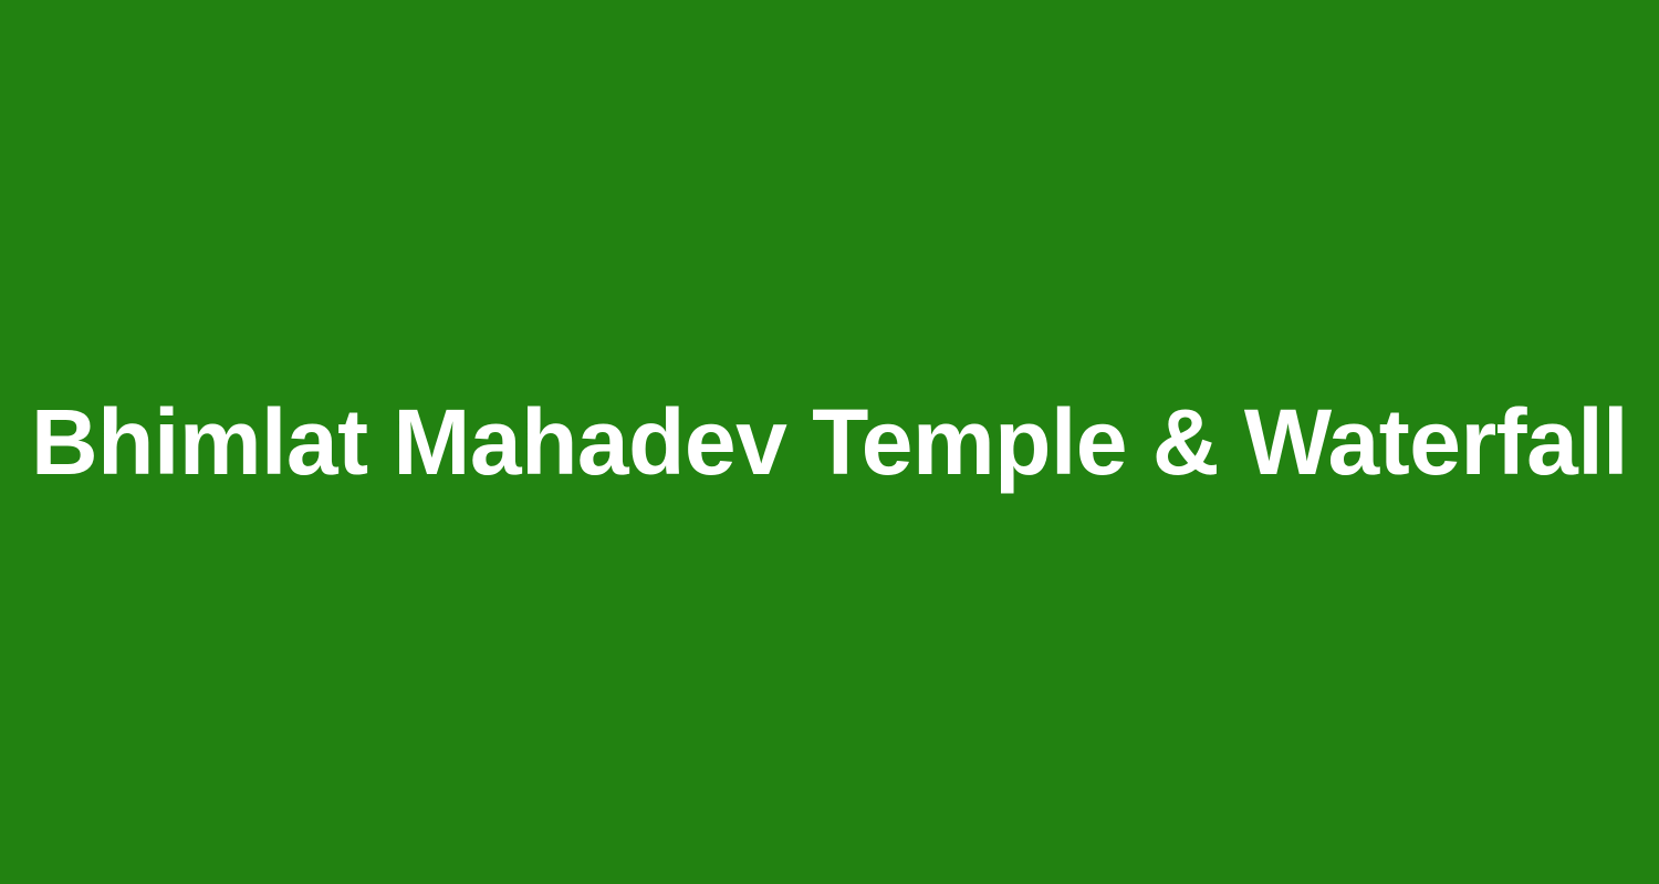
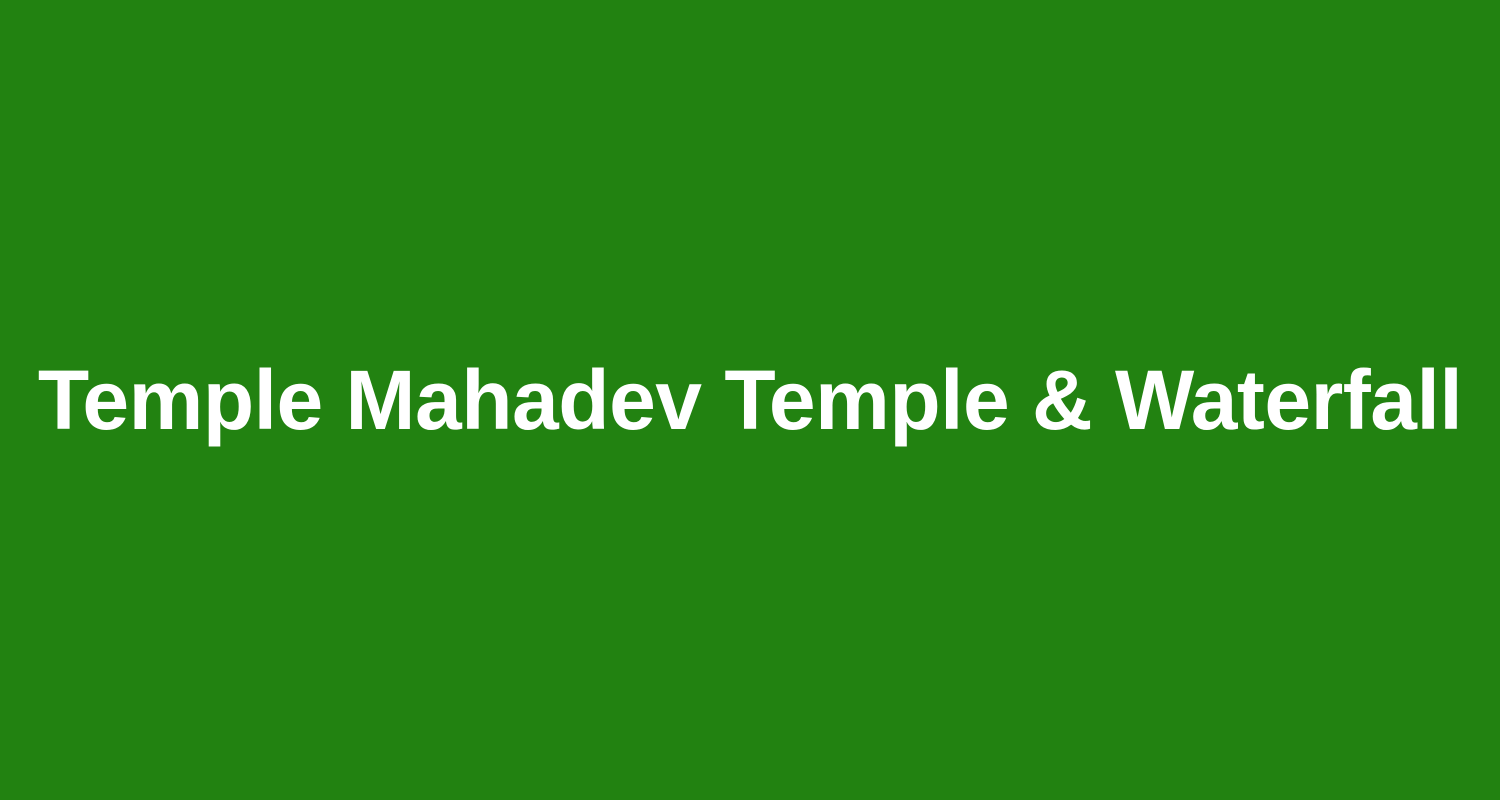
- Bhimlat Mahadev Temple & Waterfall
+ Temple Mahadev Temple & Waterfall
